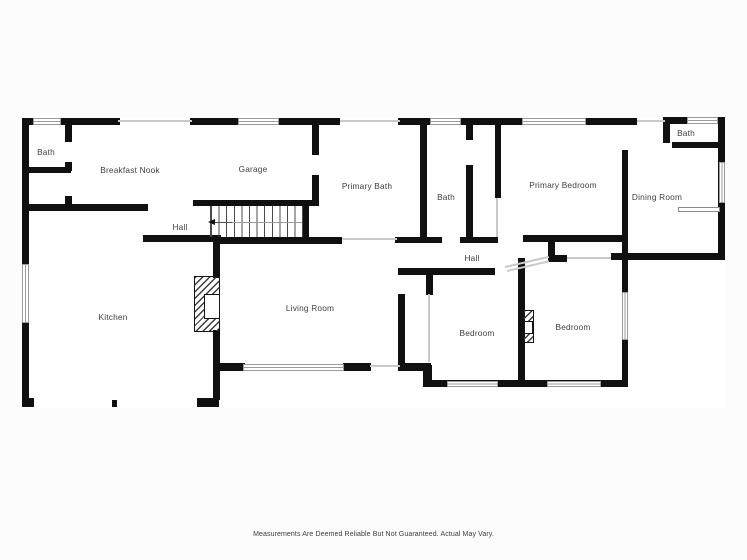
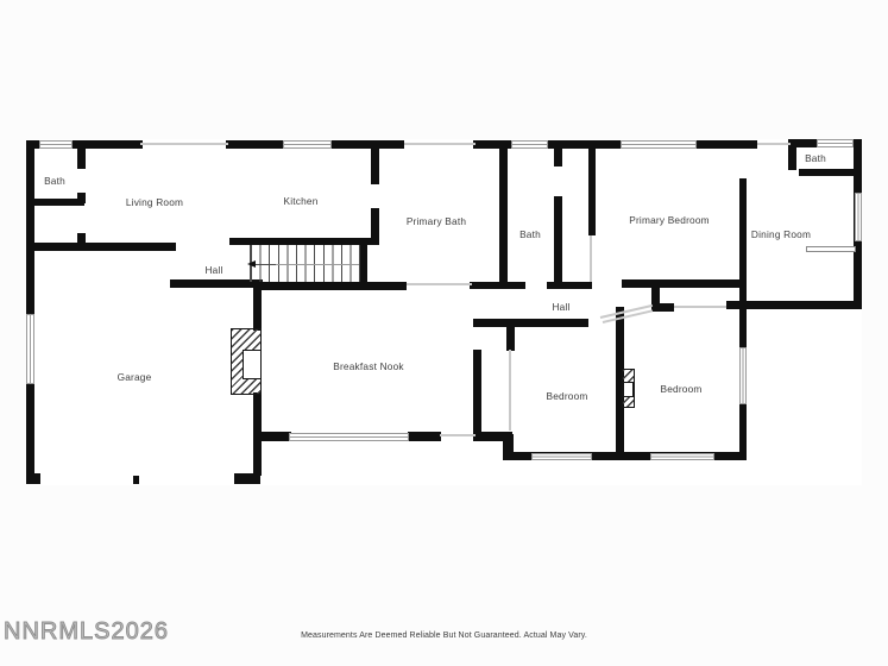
  Bath
- Breakfast Nook
+ Living Room
- Garage
+ Kitchen
  Primary Bath
  Bath
  Primary Bedroom
  Bath
  Dining Room
  Hall
  Hall
- Kitchen
+ Garage
- Living Room
+ Breakfast Nook
  Bedroom
  Bedroom
+ NNRMLS2026
